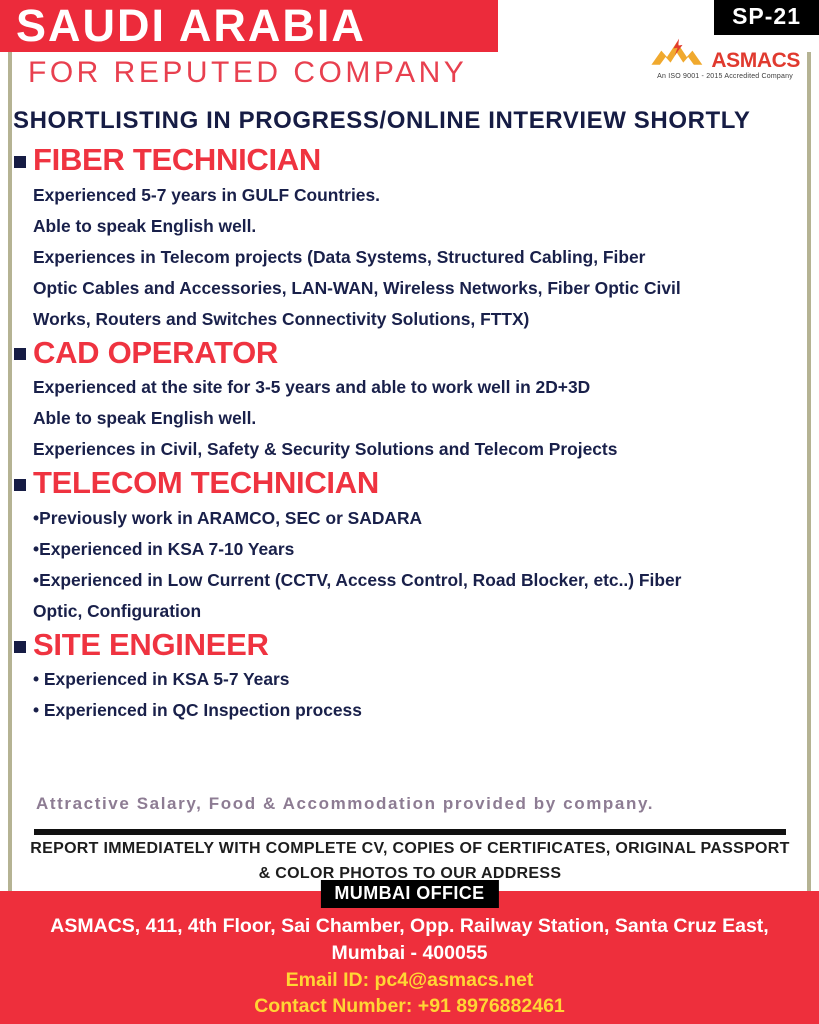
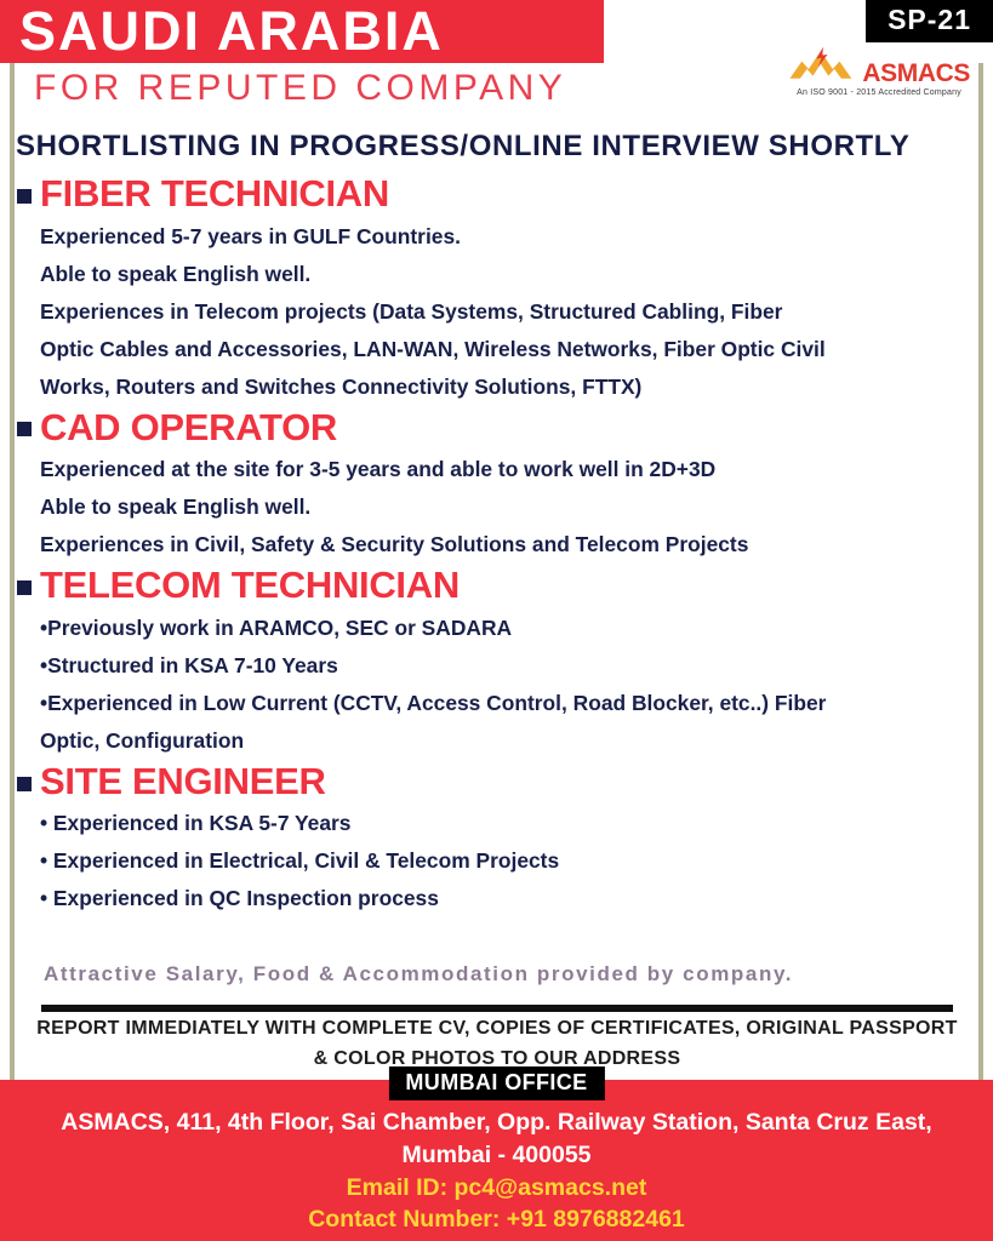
  SAUDI ARABIA
  SP-21
  ASMACS
  FOR REPUTED COMPANY
  SHORTLISTING IN PROGRESS/ONLINE INTERVIEW SHORTLY
  FIBER TECHNICIAN
  Experienced 5-7 years in GULF Countries.
  Able to speak English well.
  Experiences in Telecom projects (Data Systems, Structured Cabling, Fiber
  Optic Cables and Accessories, LAN-WAN, Wireless Networks, Fiber Optic Civil
  Works, Routers and Switches Connectivity Solutions, FTTX)
  CAD OPERATOR
  Experienced at the site for 3-5 years and able to work well in 2D+3D
  Able to speak English well.
  Experiences in Civil, Safety & Security Solutions and Telecom Projects
  TELECOM TECHNICIAN
  •Previously work in ARAMCO, SEC or SADARA
- •Experienced in KSA 7-10 Years
+ •Structured in KSA 7-10 Years
  •Experienced in Low Current (CCTV, Access Control, Road Blocker, etc..) Fiber
  Optic, Configuration
  SITE ENGINEER
  • Experienced in KSA 5-7 Years
+ • Experienced in Electrical, Civil & Telecom Projects
  • Experienced in QC Inspection process
  Attractive Salary, Food & Accommodation provided by company.
  REPORT IMMEDIATELY WITH COMPLETE CV, COPIES OF CERTIFICATES, ORIGINAL PASSPORT
  & COLOR PHOTOS TO OUR ADDRESS
  MUMBAI OFFICE
  ASMACS, 411, 4th Floor, Sai Chamber, Opp. Railway Station, Santa Cruz East,
  Mumbai - 400055
  Email ID: pc4@asmacs.net
  Contact Number: +91 8976882461
